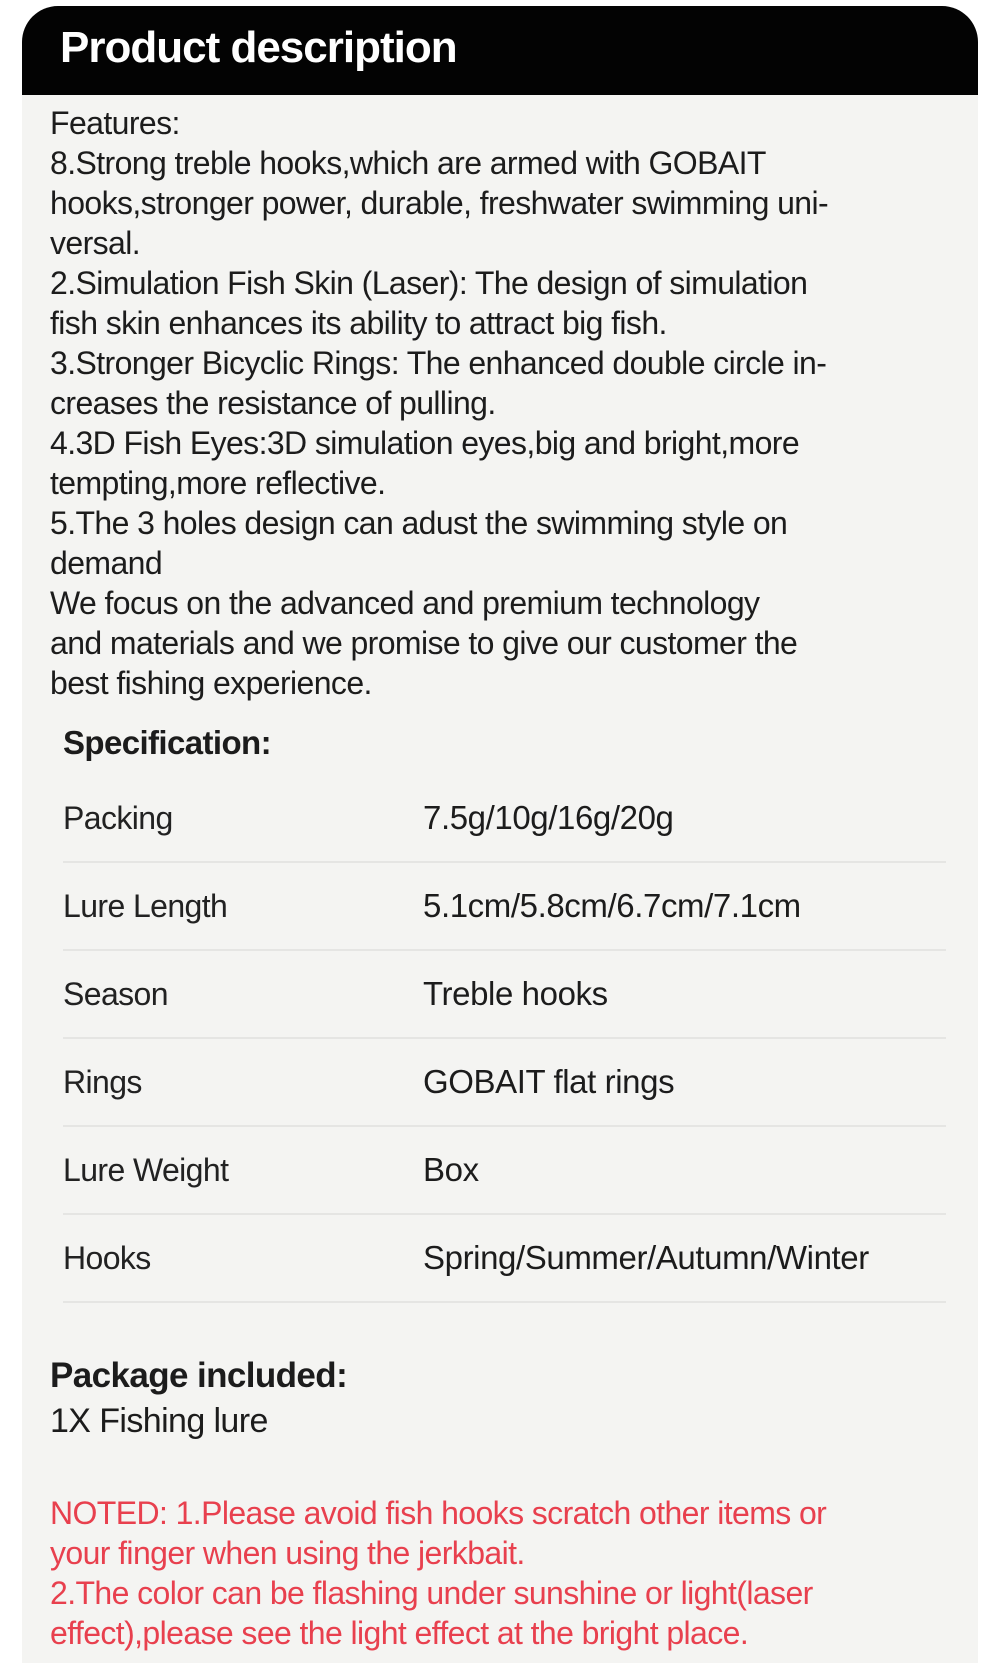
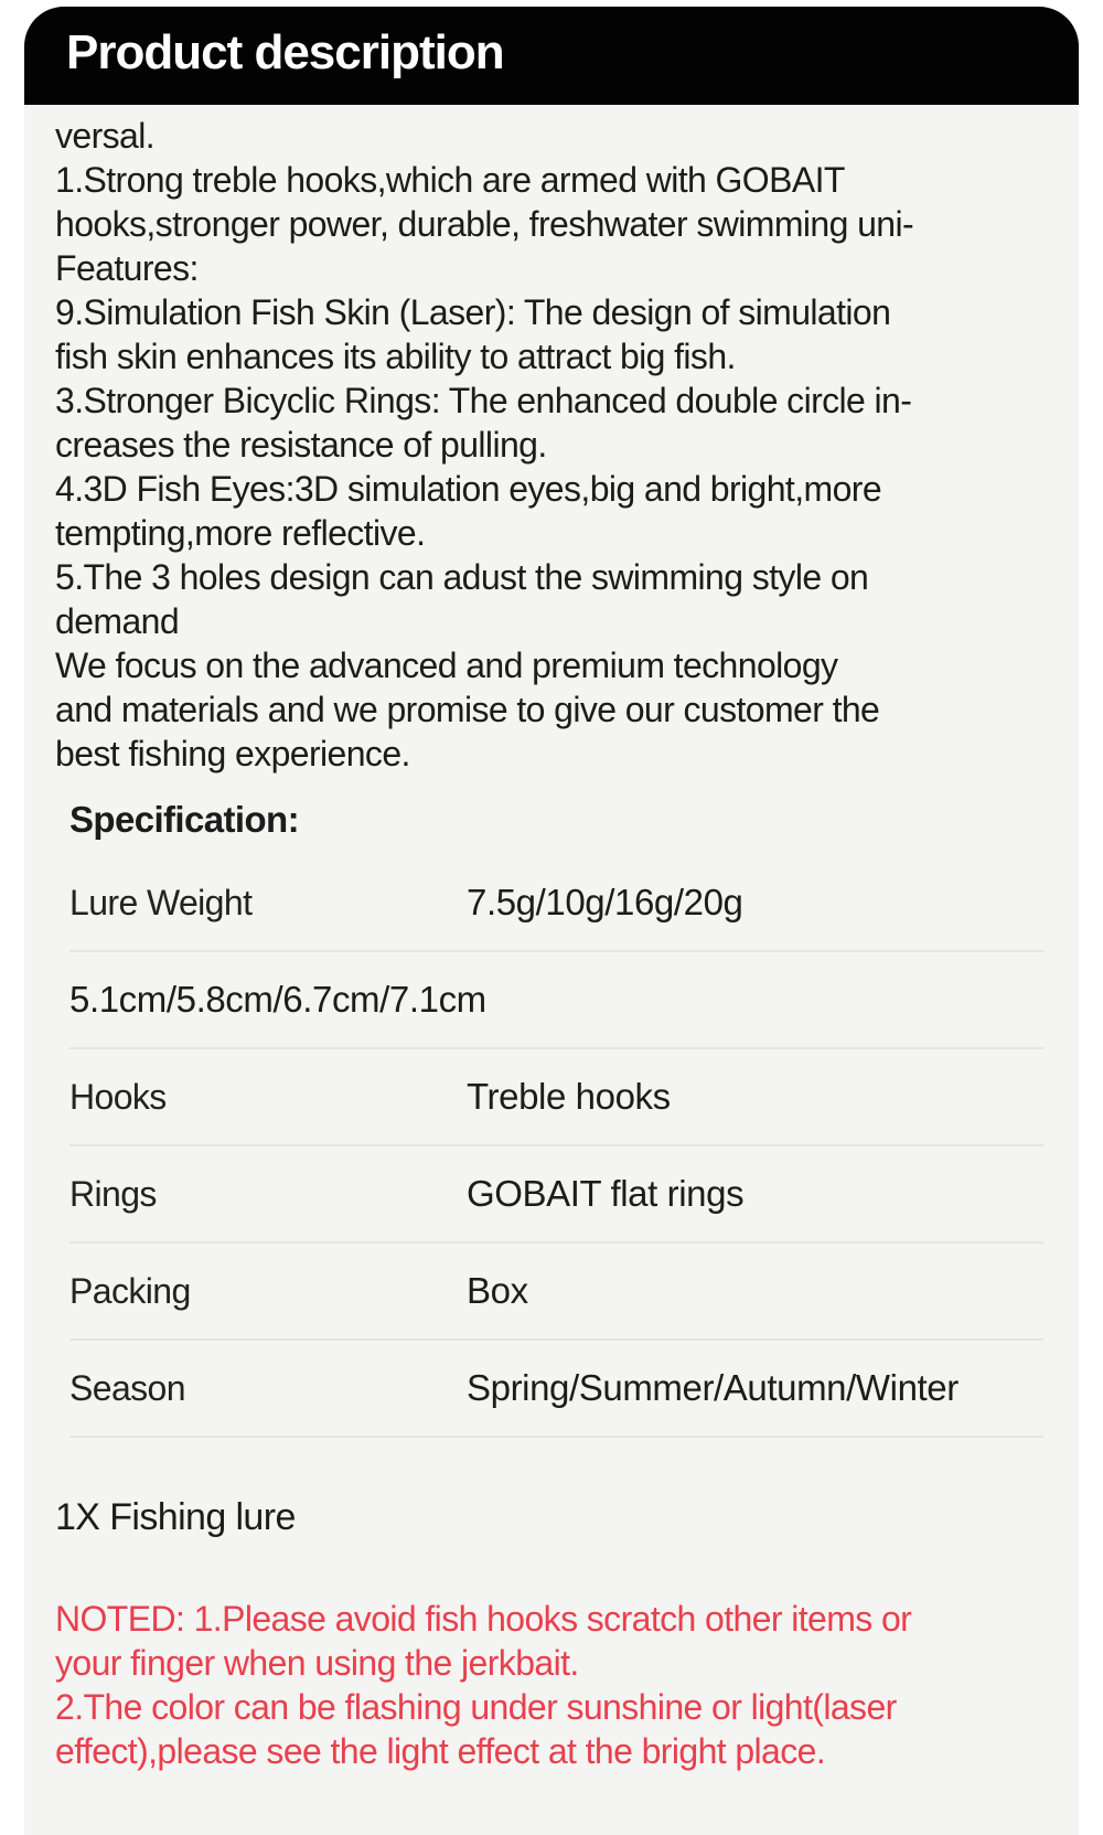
  Product description
- Features:
+ versal.
- 8.Strong treble hooks,which are armed with GOBAIT
+ 1.Strong treble hooks,which are armed with GOBAIT
  hooks,stronger power, durable, freshwater swimming uni-
- versal.
+ Features:
- 2.Simulation Fish Skin (Laser): The design of simulation
+ 9.Simulation Fish Skin (Laser): The design of simulation
  fish skin enhances its ability to attract big fish.
  3.Stronger Bicyclic Rings: The enhanced double circle in-
  creases the resistance of pulling.
  4.3D Fish Eyes:3D simulation eyes,big and bright,more
  tempting,more reflective.
  5.The 3 holes design can adust the swimming style on
  demand
  We focus on the advanced and premium technology
  and materials and we promise to give our customer the
  best fishing experience.
  Specification:
- Packing
+ Lure Weight
  7.5g/10g/16g/20g
- Lure Length
  5.1cm/5.8cm/6.7cm/7.1cm
- Season
+ Hooks
  Treble hooks
  Rings
  GOBAIT flat rings
- Lure Weight
+ Packing
  Box
- Hooks
+ Season
  Spring/Summer/Autumn/Winter
- Package included:
  1X Fishing lure
  NOTED: 1.Please avoid fish hooks scratch other items or
  your finger when using the jerkbait.
  2.The color can be flashing under sunshine or light(laser
  effect),please see the light effect at the bright place.
